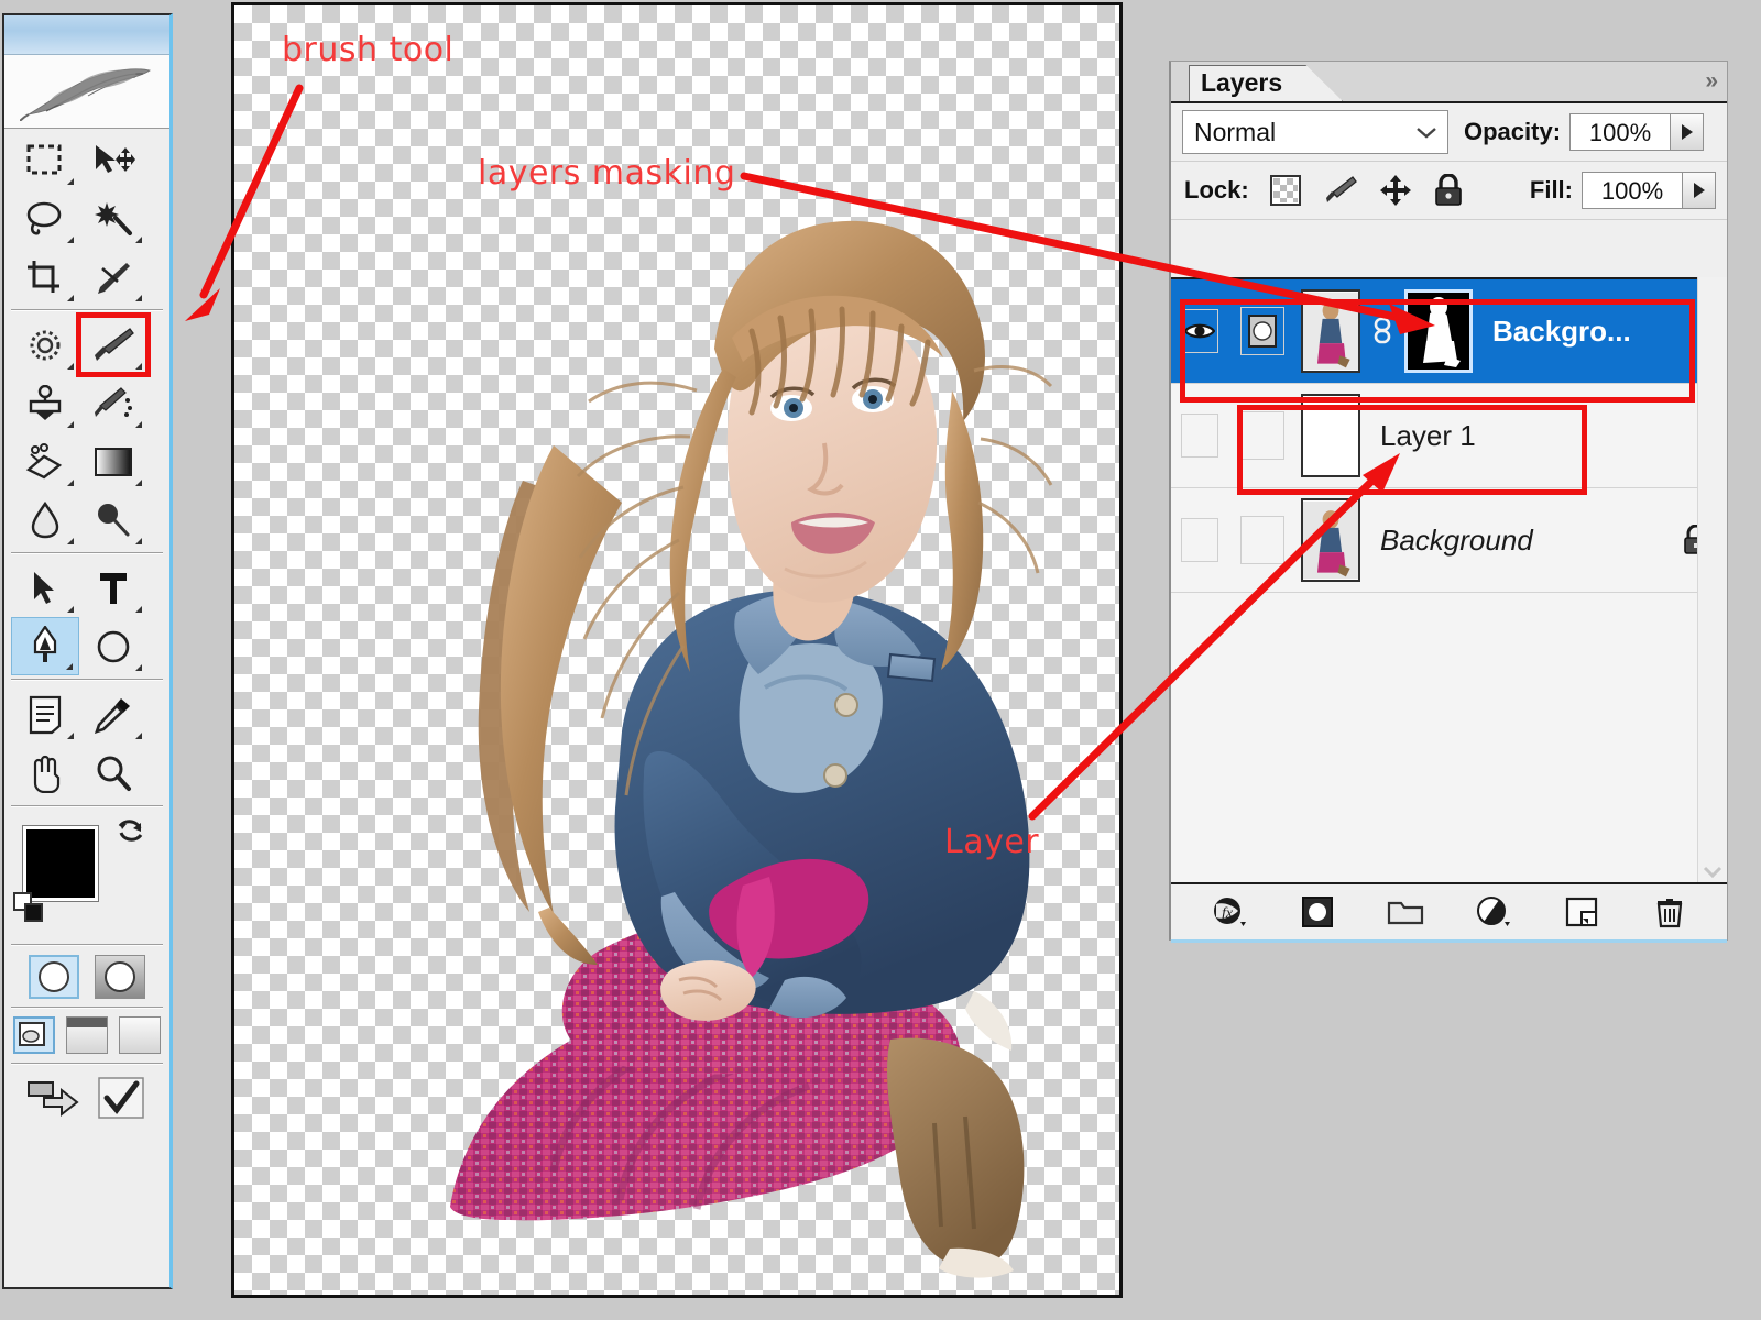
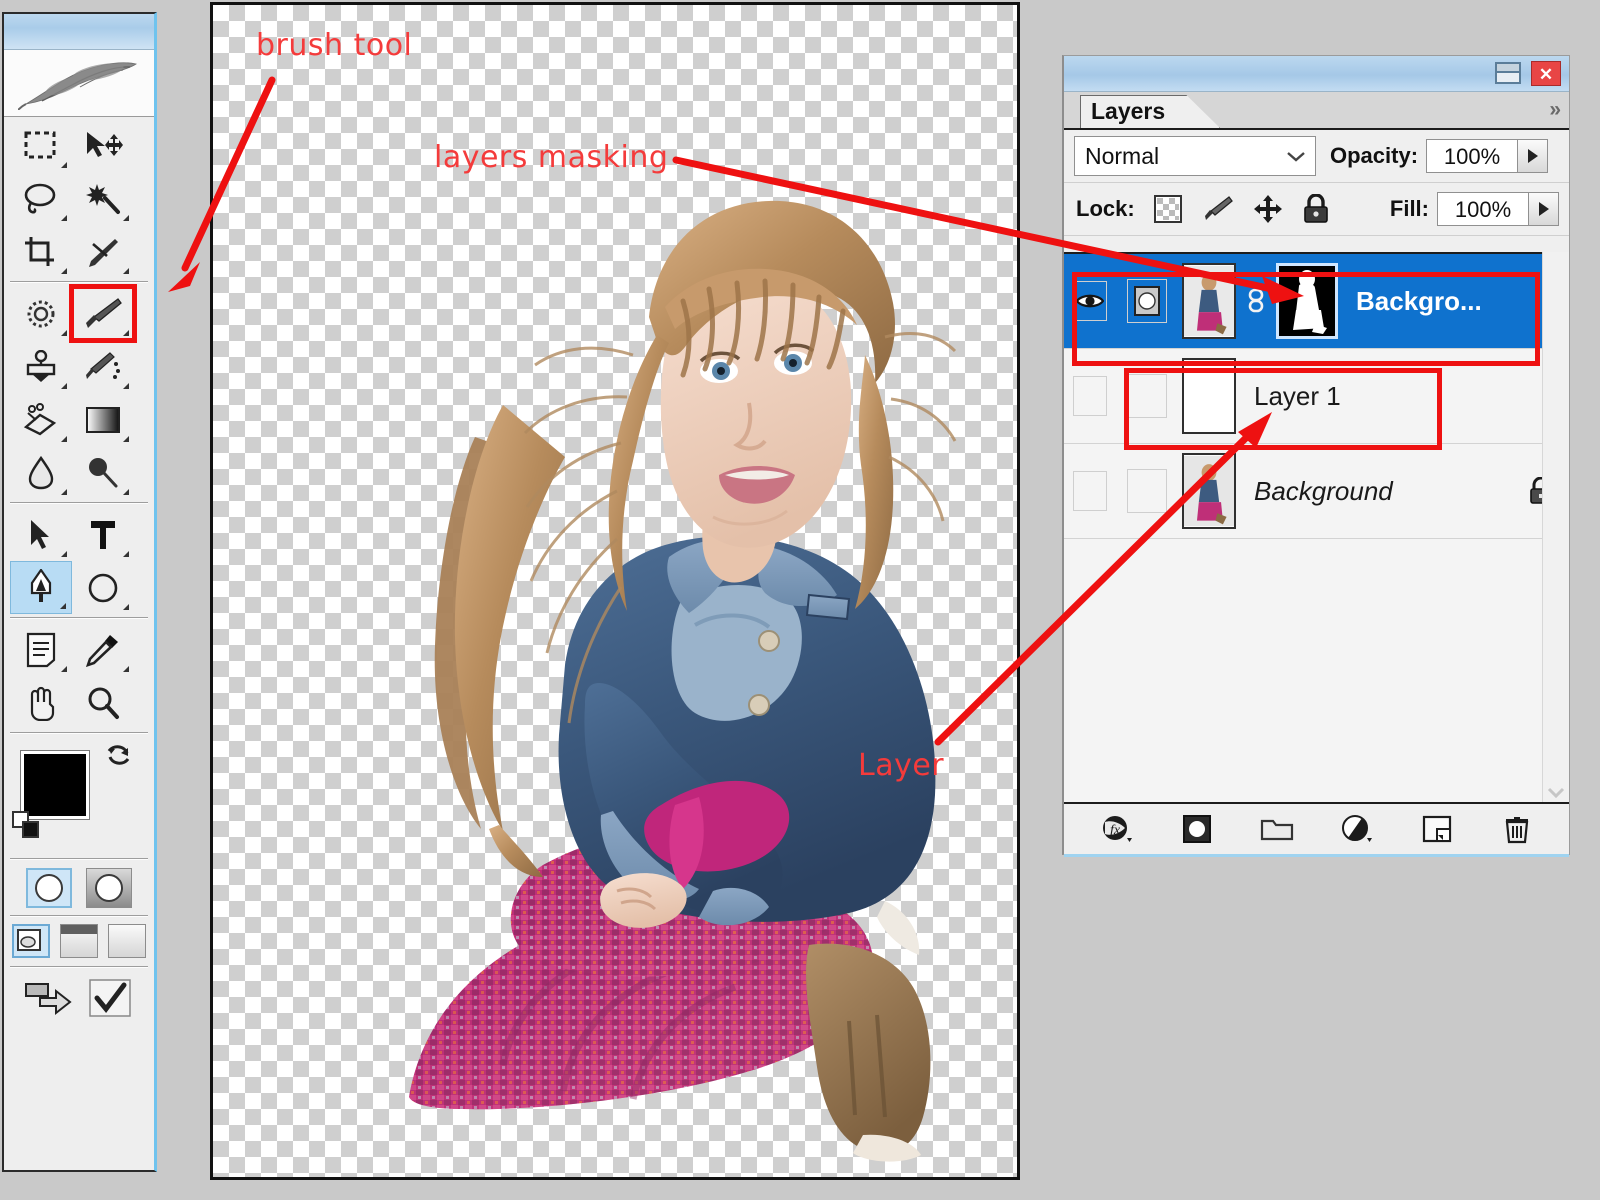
+ ✕
  Layers
  »
  Normal
  Opacity:
  100%
  Lock:
  Fill:
  100%
  Backgro...
  Layer 1
  Background
  fx
  brush tool
  layers masking
  Layer
